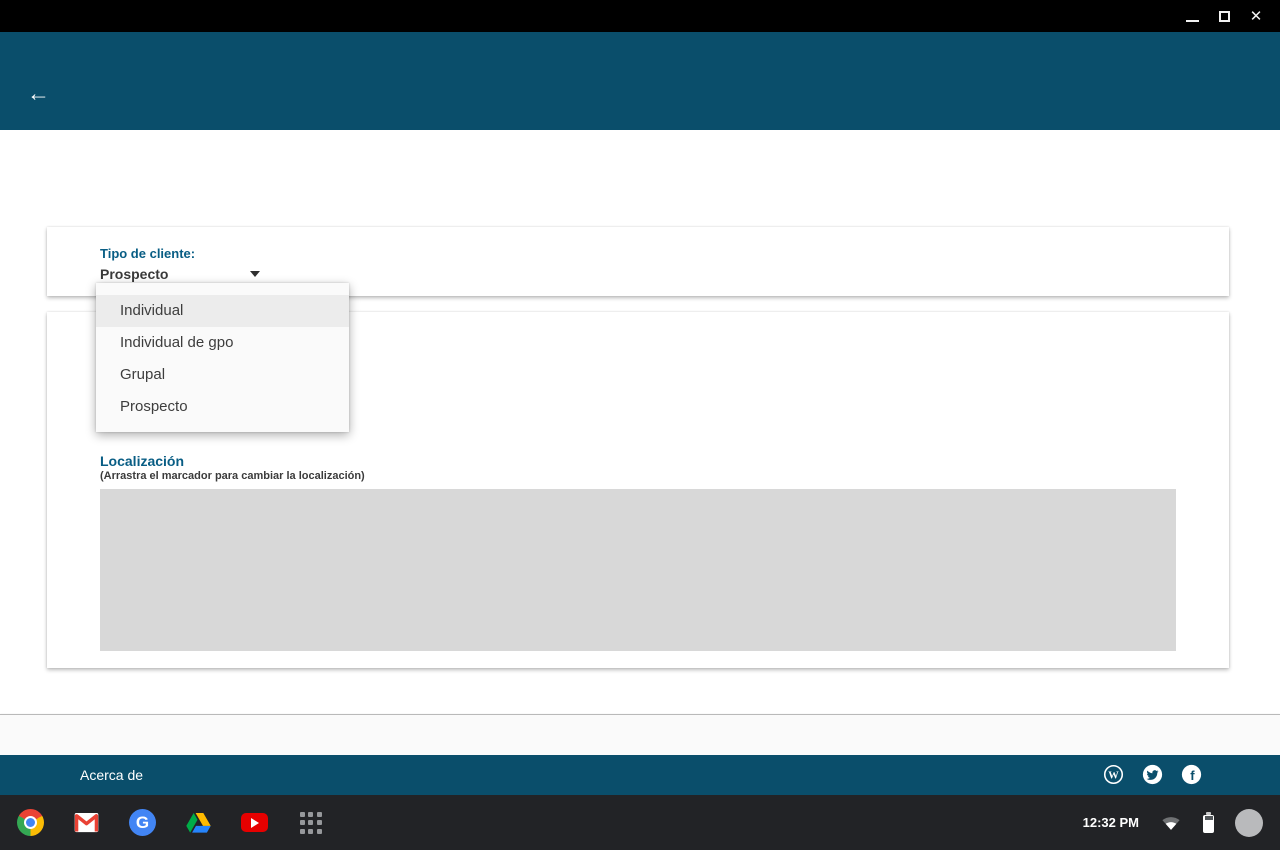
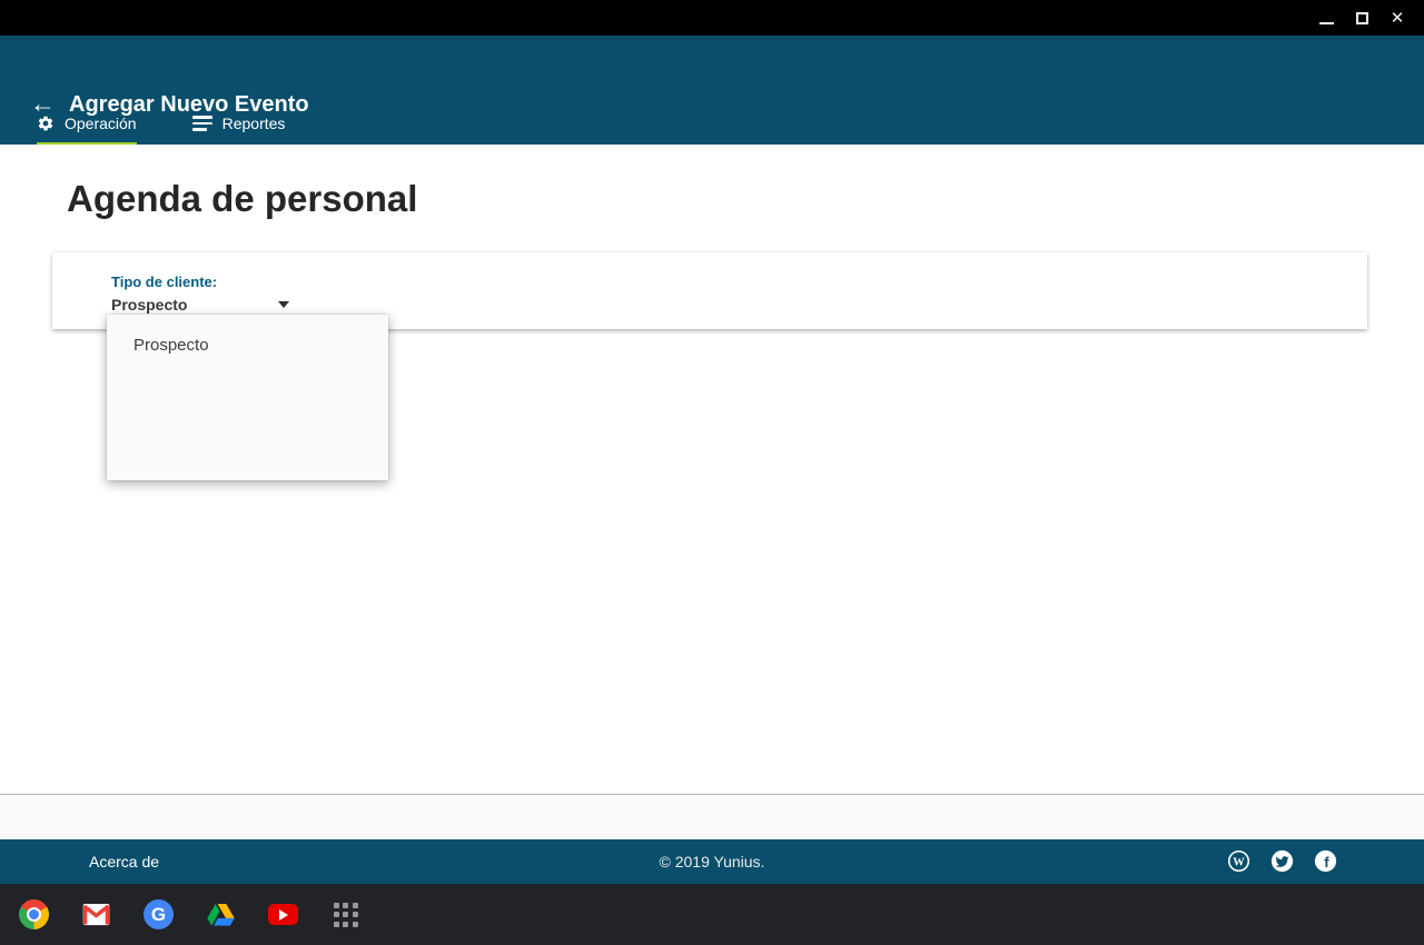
  ✕
  ←
+ Agregar Nuevo Evento
+ Operación
+ Reportes
+ Agenda de personal
  Tipo de cliente:
  Prospecto
- Localización
- (Arrastra el marcador para cambiar la localización)
- Individual
- Individual de gpo
- Grupal
  Prospecto
  Acerca de
+ © 2019 Yunius.
  W
  f
  G
- 12:32 PM
